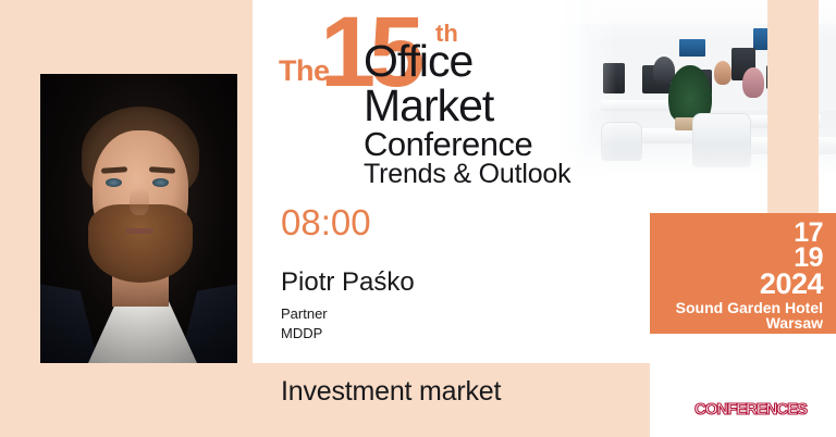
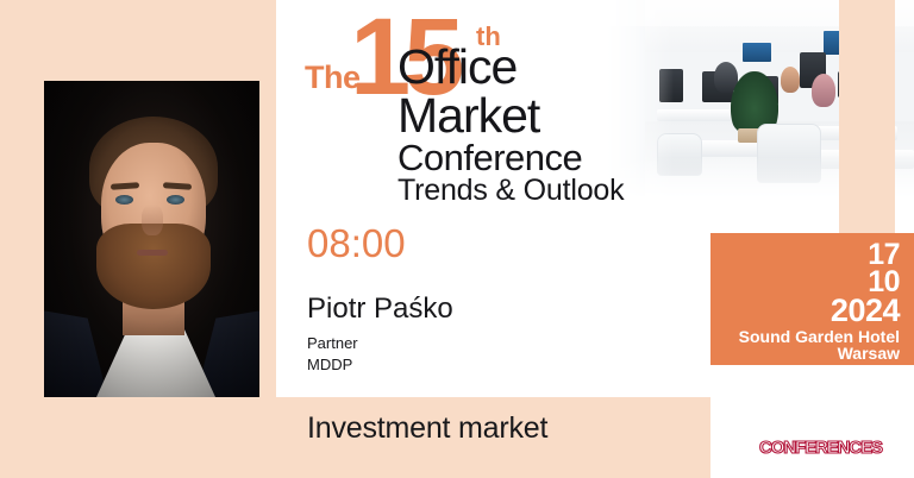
  The
  15
  th
  Office
  Market
  Conference
  Trends & Outlook
  08:00
  Piotr Paśko
  Partner
  MDDP
  Investment market
  17
- 19
+ 10
  2024
  Sound Garden Hotel
  Warsaw
  CONFERENCES
